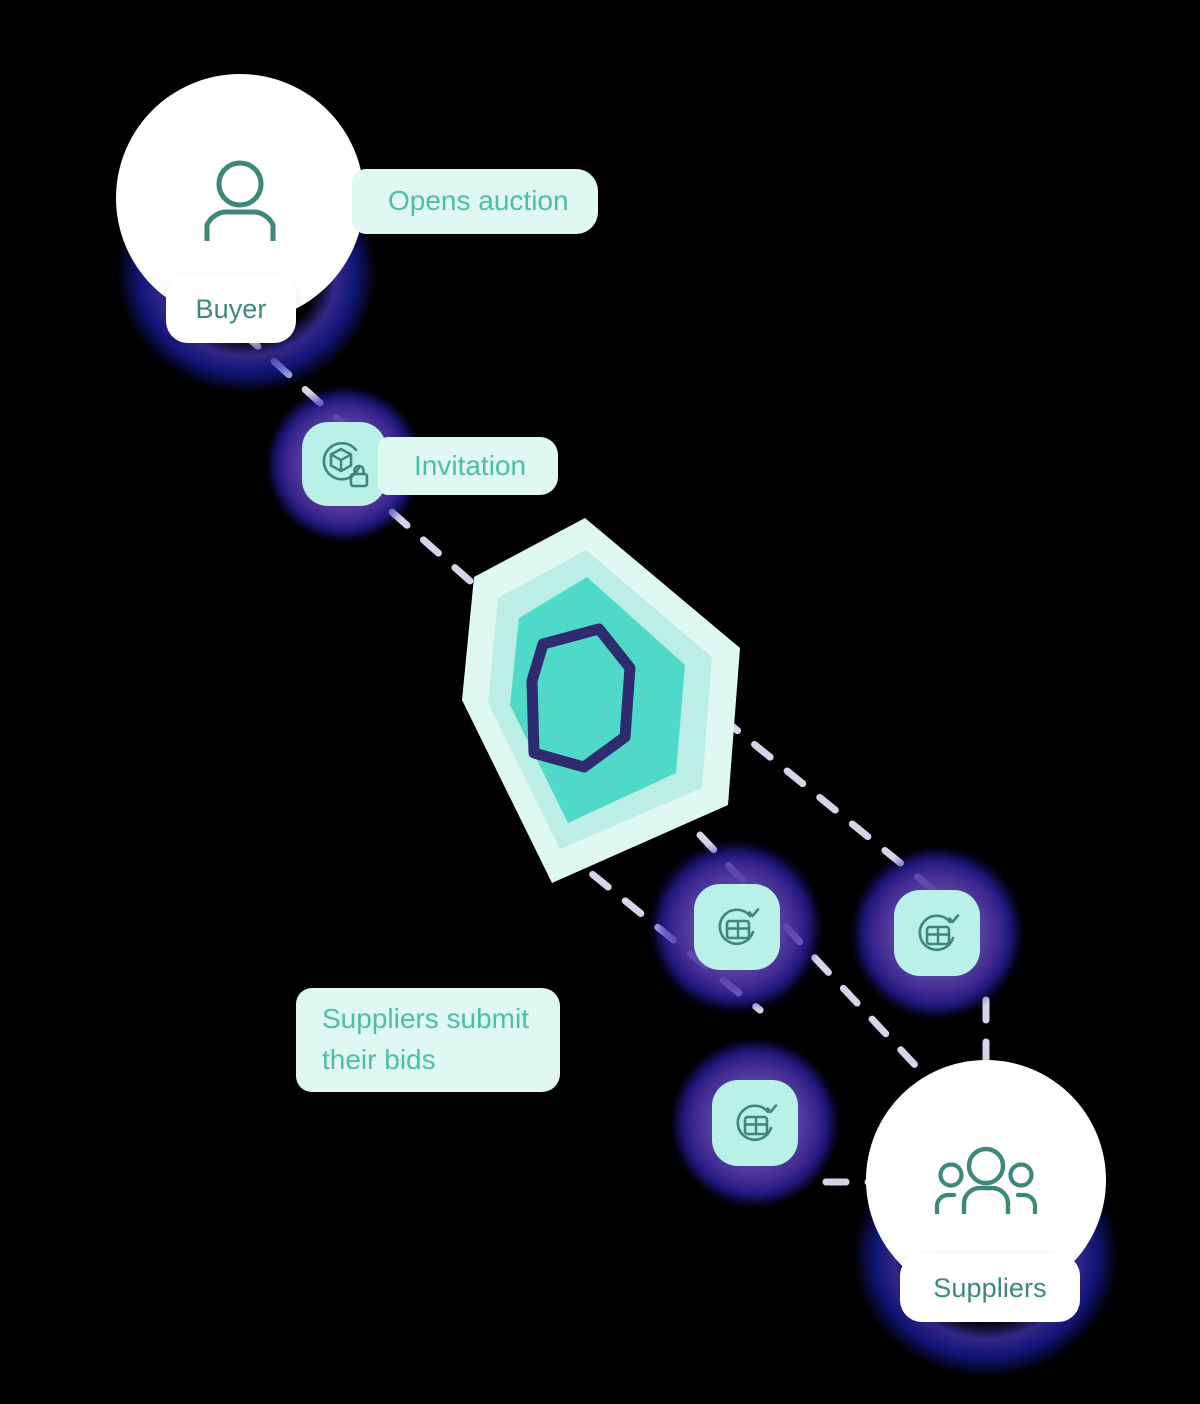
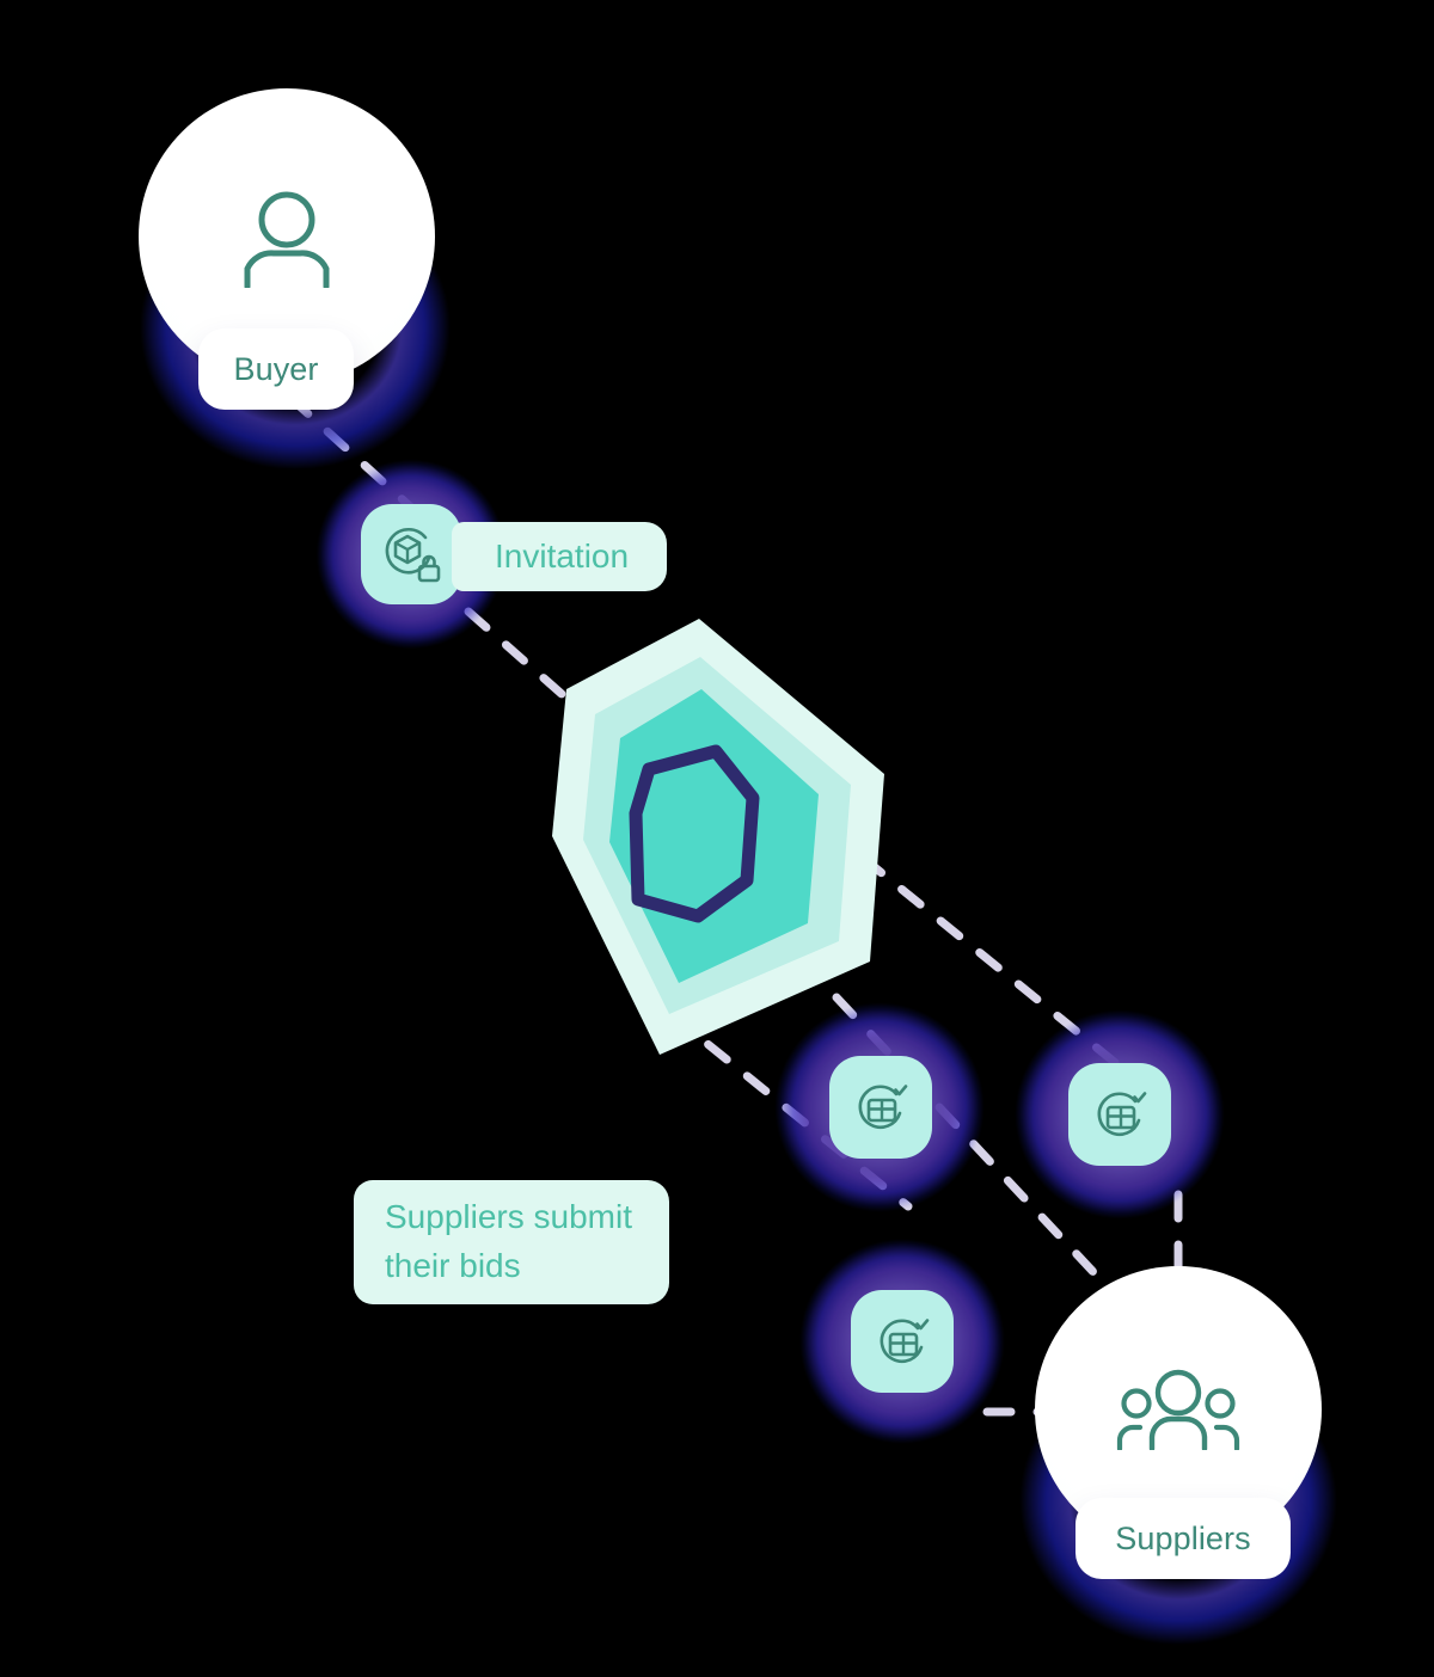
  Buyer
- Opens auction
  Invitation
  Suppliers submit
  their bids
  Suppliers
